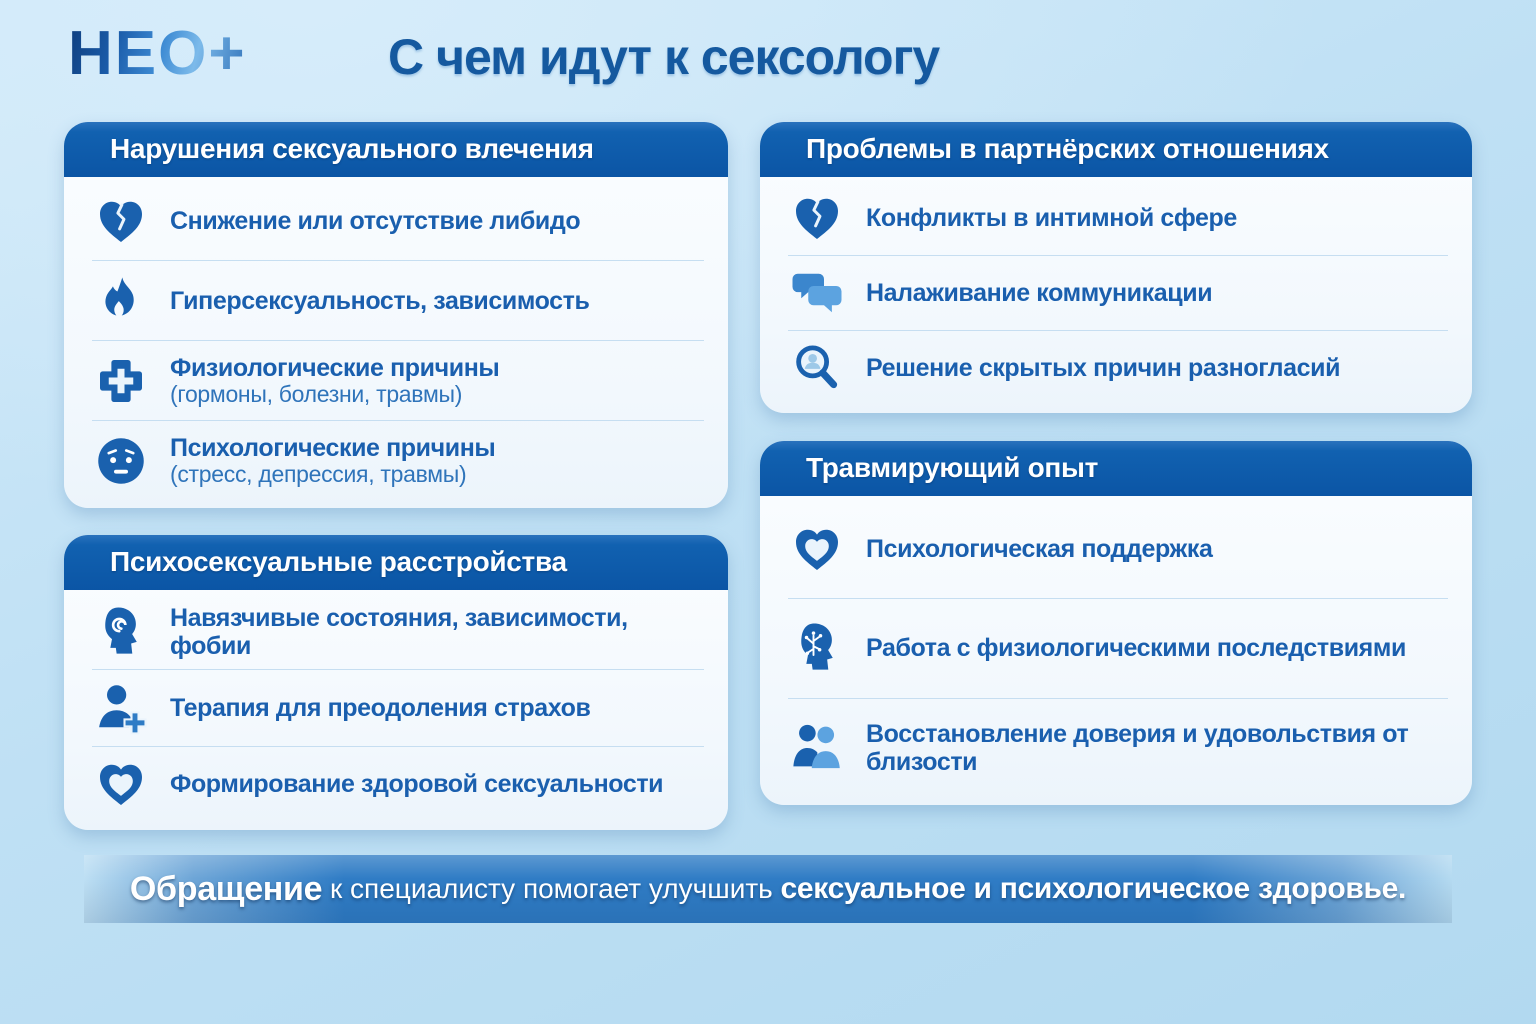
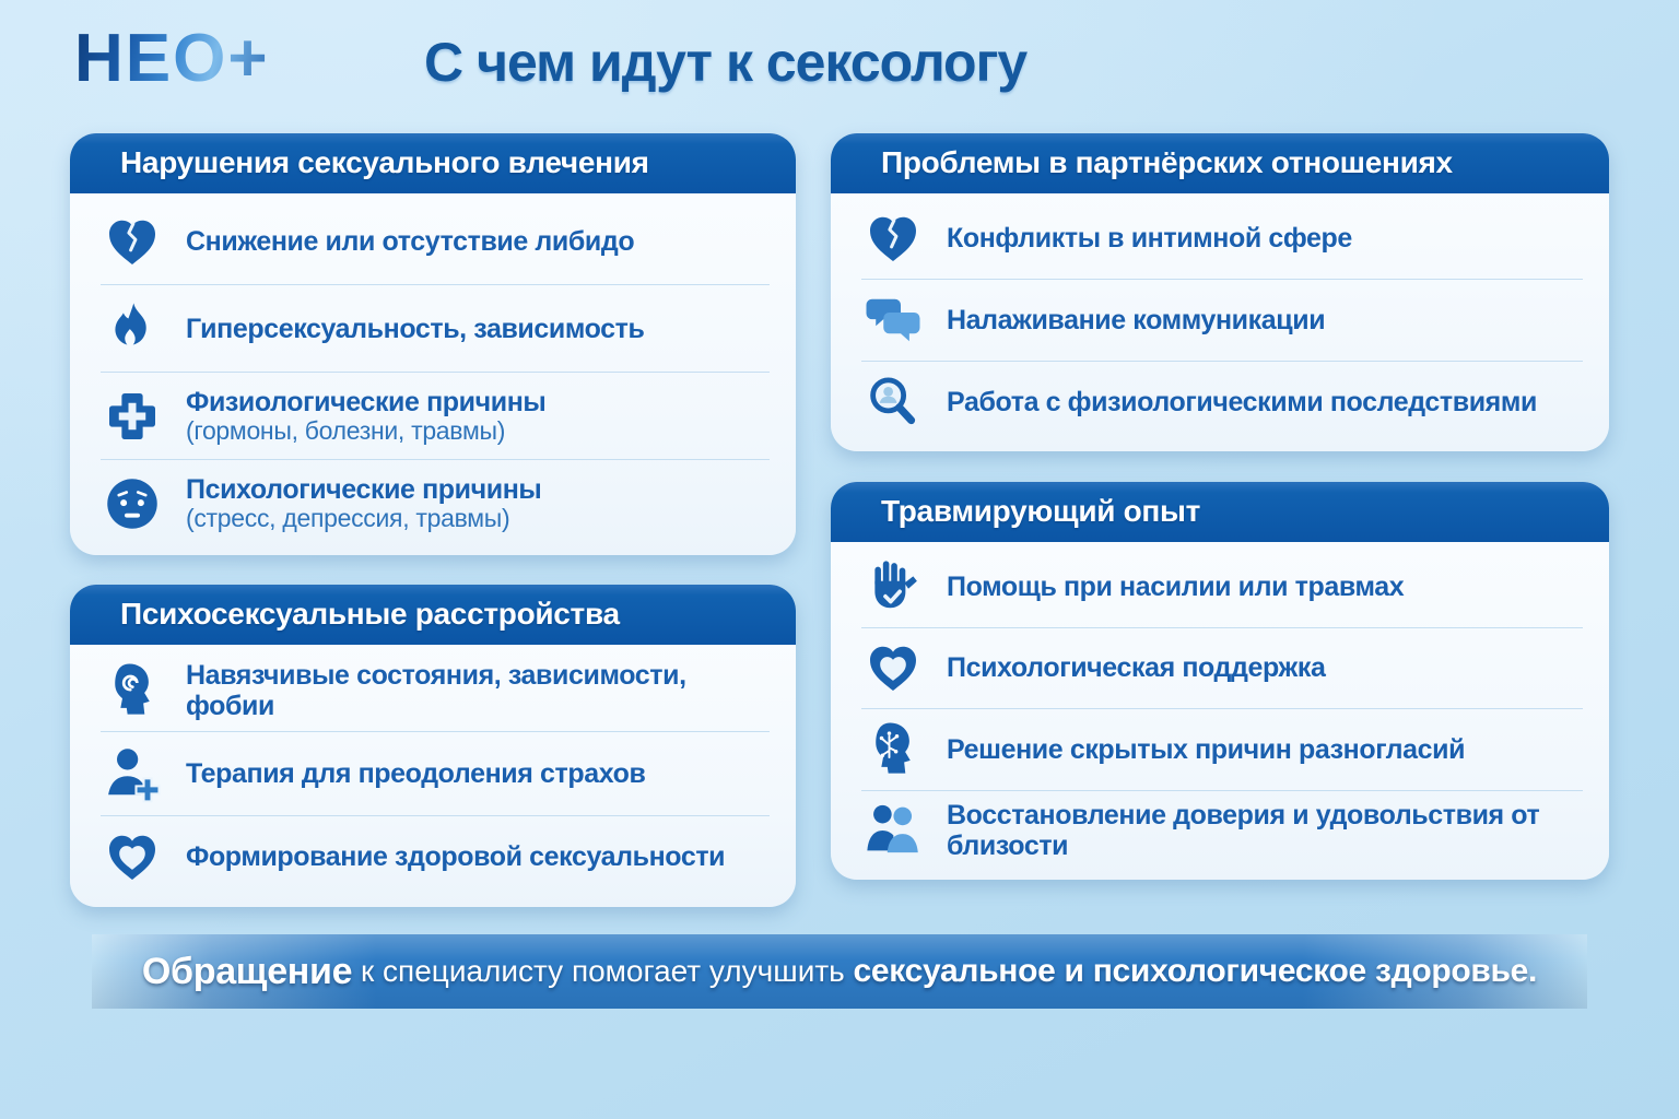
  НЕО+
  С чем идут к сексологу
  Нарушения сексуального влечения
  Снижение или отсутствие либидо
  Гиперсексуальность, зависимость
  Физиологические причины
  (гормоны, болезни, травмы)
  Психологические причины
  (стресс, депрессия, травмы)
  Проблемы в партнёрских отношениях
  Конфликты в интимной сфере
  Налаживание коммуникации
- Решение скрытых причин разногласий
+ Работа с физиологическими последствиями
  Психосексуальные расстройства
  Навязчивые состояния, зависимости, фобии
  Терапия для преодоления страхов
  Формирование здоровой сексуальности
  Травмирующий опыт
+ Помощь при насилии или травмах
  Психологическая поддержка
- Работа с физиологическими последствиями
+ Решение скрытых причин разногласий
  Восстановление доверия и удовольствия от близости
  Обращение
  к специалисту помогает улучшить
  сексуальное и психологическое здоровье.
